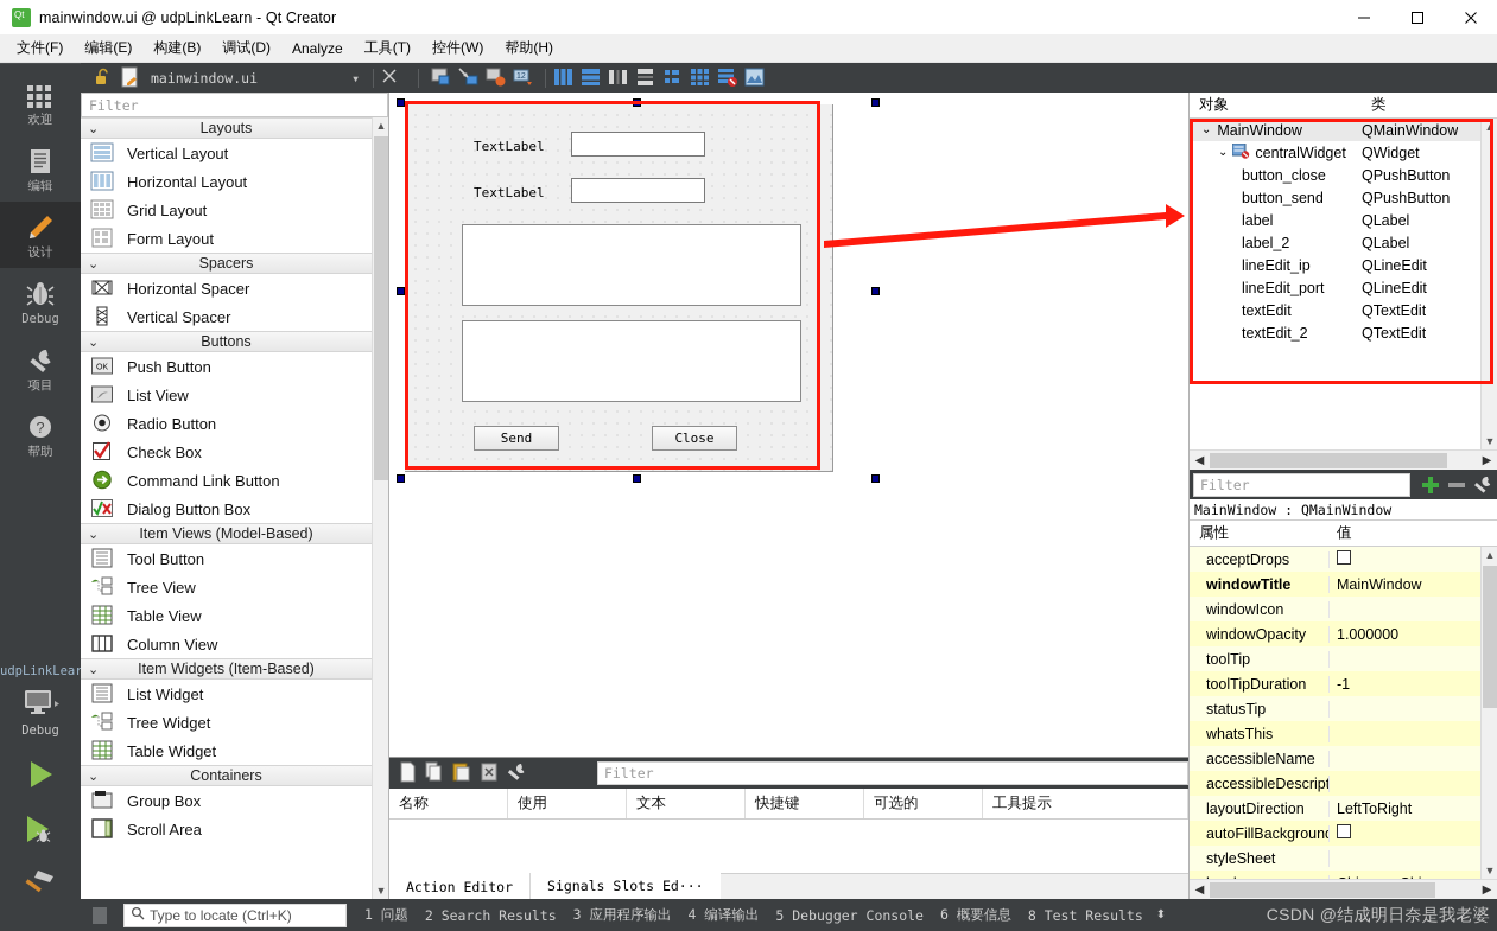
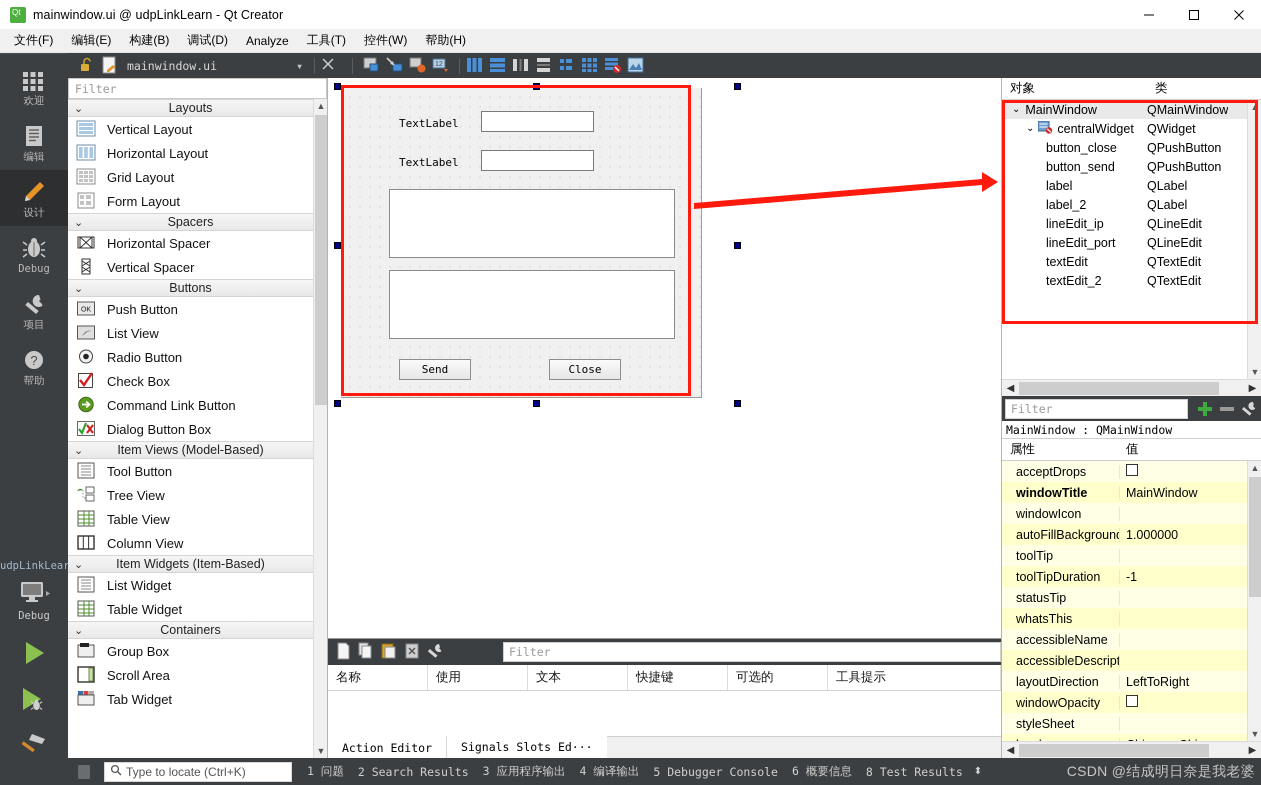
  mainwindow.ui @ udpLinkLearn - Qt Creator
  文件(F)
  编辑(E)
  构建(B)
  调试(D)
  Analyze
  工具(T)
  控件(W)
  帮助(H)
  欢迎
  编辑
  设计
  Debug
  项目
  ?
  帮助
  udpLinkLear
  Debug
  mainwindow.ui
  ▾
  Filter
  ⌄
  Layouts
  Vertical Layout
  Horizontal Layout
  Grid Layout
  Form Layout
  ⌄
  Spacers
  Horizontal Spacer
  Vertical Spacer
  ⌄
  Buttons
  Push Button
  List View
  Radio Button
  Check Box
  Command Link Button
  Dialog Button Box
  ⌄
  Item Views (Model-Based)
  Tool Button
  Tree View
  Table View
  Column View
  ⌄
  Item Widgets (Item-Based)
  List Widget
- Tree Widget
  Table Widget
  ⌄
  Containers
  Group Box
  Scroll Area
+ Tab Widget
  ▲
  ▼
  TextLabel
  TextLabel
  Send
  Close
  Filter
  名称
  使用
  文本
  快捷键
  可选的
  工具提示
  Action Editor
  Signals Slots Ed···
  对象
  类
  ⌄
  MainWindow
  QMainWindow
  ⌄
  centralWidget
  QWidget
  button_close
  QPushButton
  button_send
  QPushButton
  label
  QLabel
  label_2
  QLabel
  lineEdit_ip
  QLineEdit
  lineEdit_port
  QLineEdit
  textEdit
  QTextEdit
  textEdit_2
  QTextEdit
  ▲
  ▼
  ◀
  ▶
  Filter
  MainWindow : QMainWindow
  属性
  值
  acceptDrops
  windowTitle
  MainWindow
  windowIcon
- windowOpacity
+ autoFillBackground
  1.000000
  toolTip
  toolTipDuration
  -1
  statusTip
  whatsThis
  accessibleName
  accessibleDescript
  layoutDirection
  LeftToRight
- autoFillBackground
+ windowOpacity
  styleSheet
  ▲
  ▼
  ◀
  ▶
  Type to locate (Ctrl+K)
  1 问题
  2 Search Results
  3 应用程序输出
  4 编译输出
  5 Debugger Console
  6 概要信息
  8 Test Results
  ⬍
  CSDN @结成明日奈是我老婆
